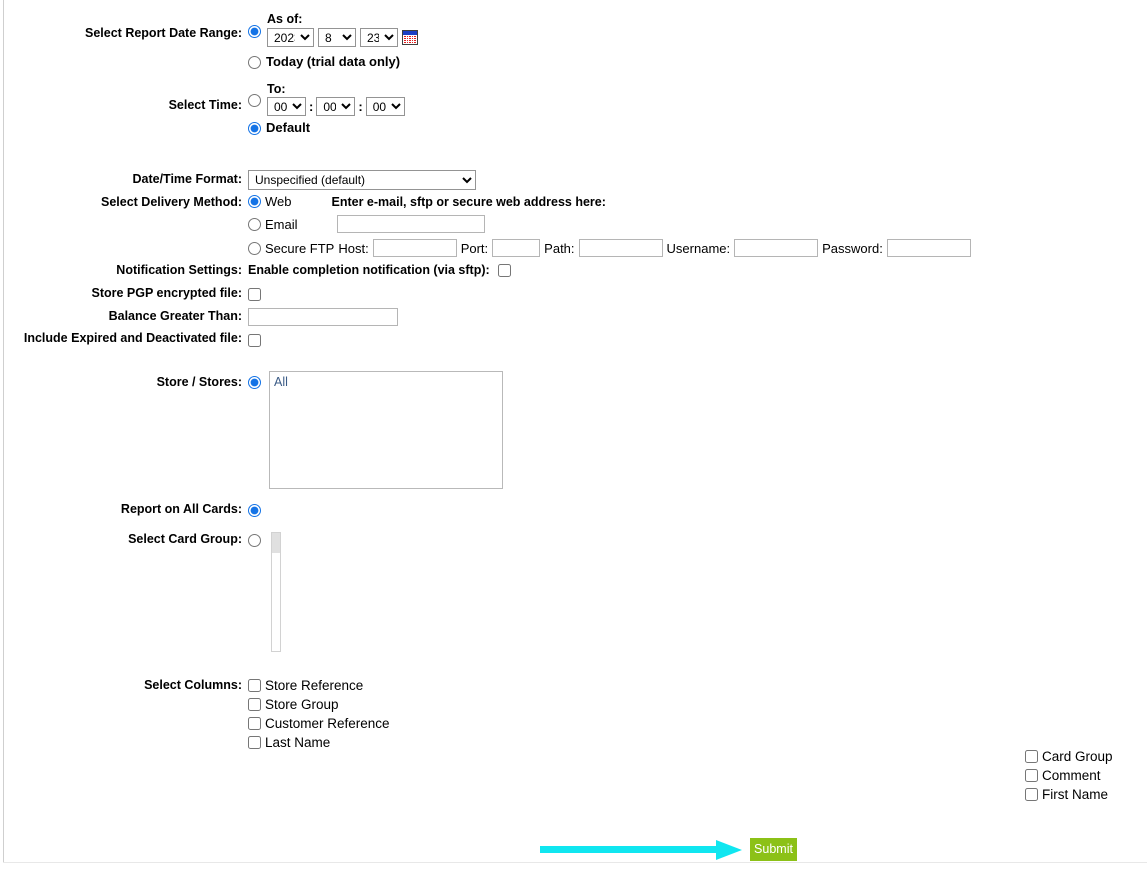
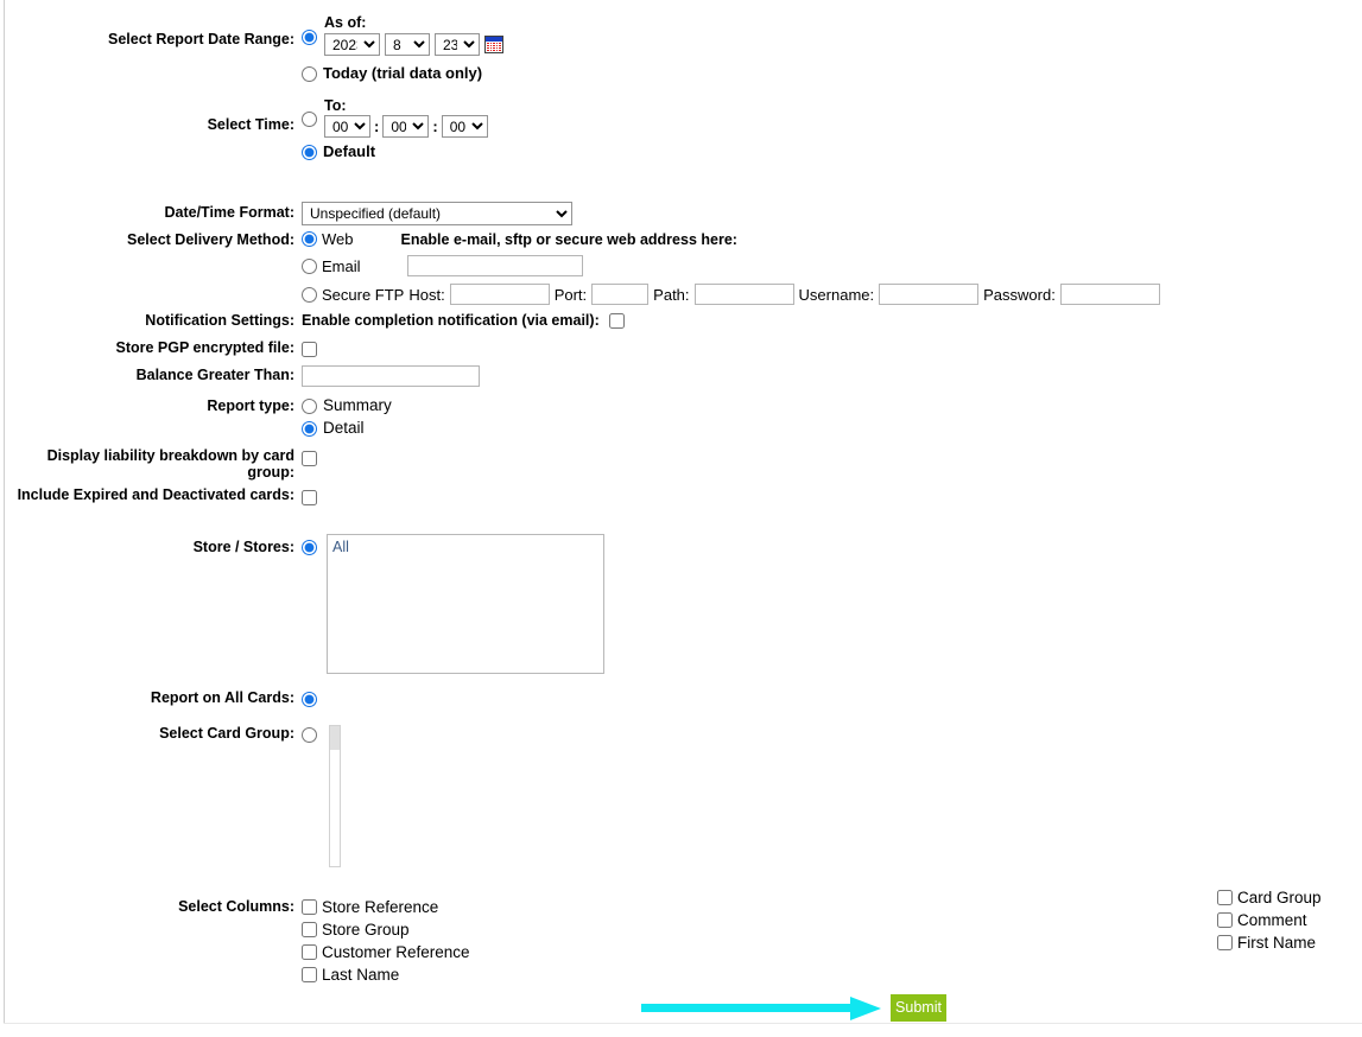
  Select Report Date Range:	As of: 202 8 23 Today (trial data only)
  Select Time:	To: 00 : 00 : 00 Default
  Date/Time Format:	Unspecified (default)
- Select Delivery Method:	Web Enter e-mail, sftp or secure web address here: Email Secure FTP Host: Port: Path: Username: Password:
+ Select Delivery Method:	Web Enable e-mail, sftp or secure web address here: Email Secure FTP Host: Port: Path: Username: Password:
- Notification Settings:	Enable completion notification (via sftp):
+ Notification Settings:	Enable completion notification (via email):
  Store PGP encrypted file:
  Balance Greater Than:
+ Report type:	Summary Detail
+ Display liability breakdown by card group:
- Include Expired and Deactivated file:
+ Include Expired and Deactivated cards:
  Store / Stores:	All
  Report on All Cards:
  Select Card Group:
  Select Columns:	Store Reference Store Group Customer Reference Last Name
  Card Group
  Comment
  First Name
  Submit
